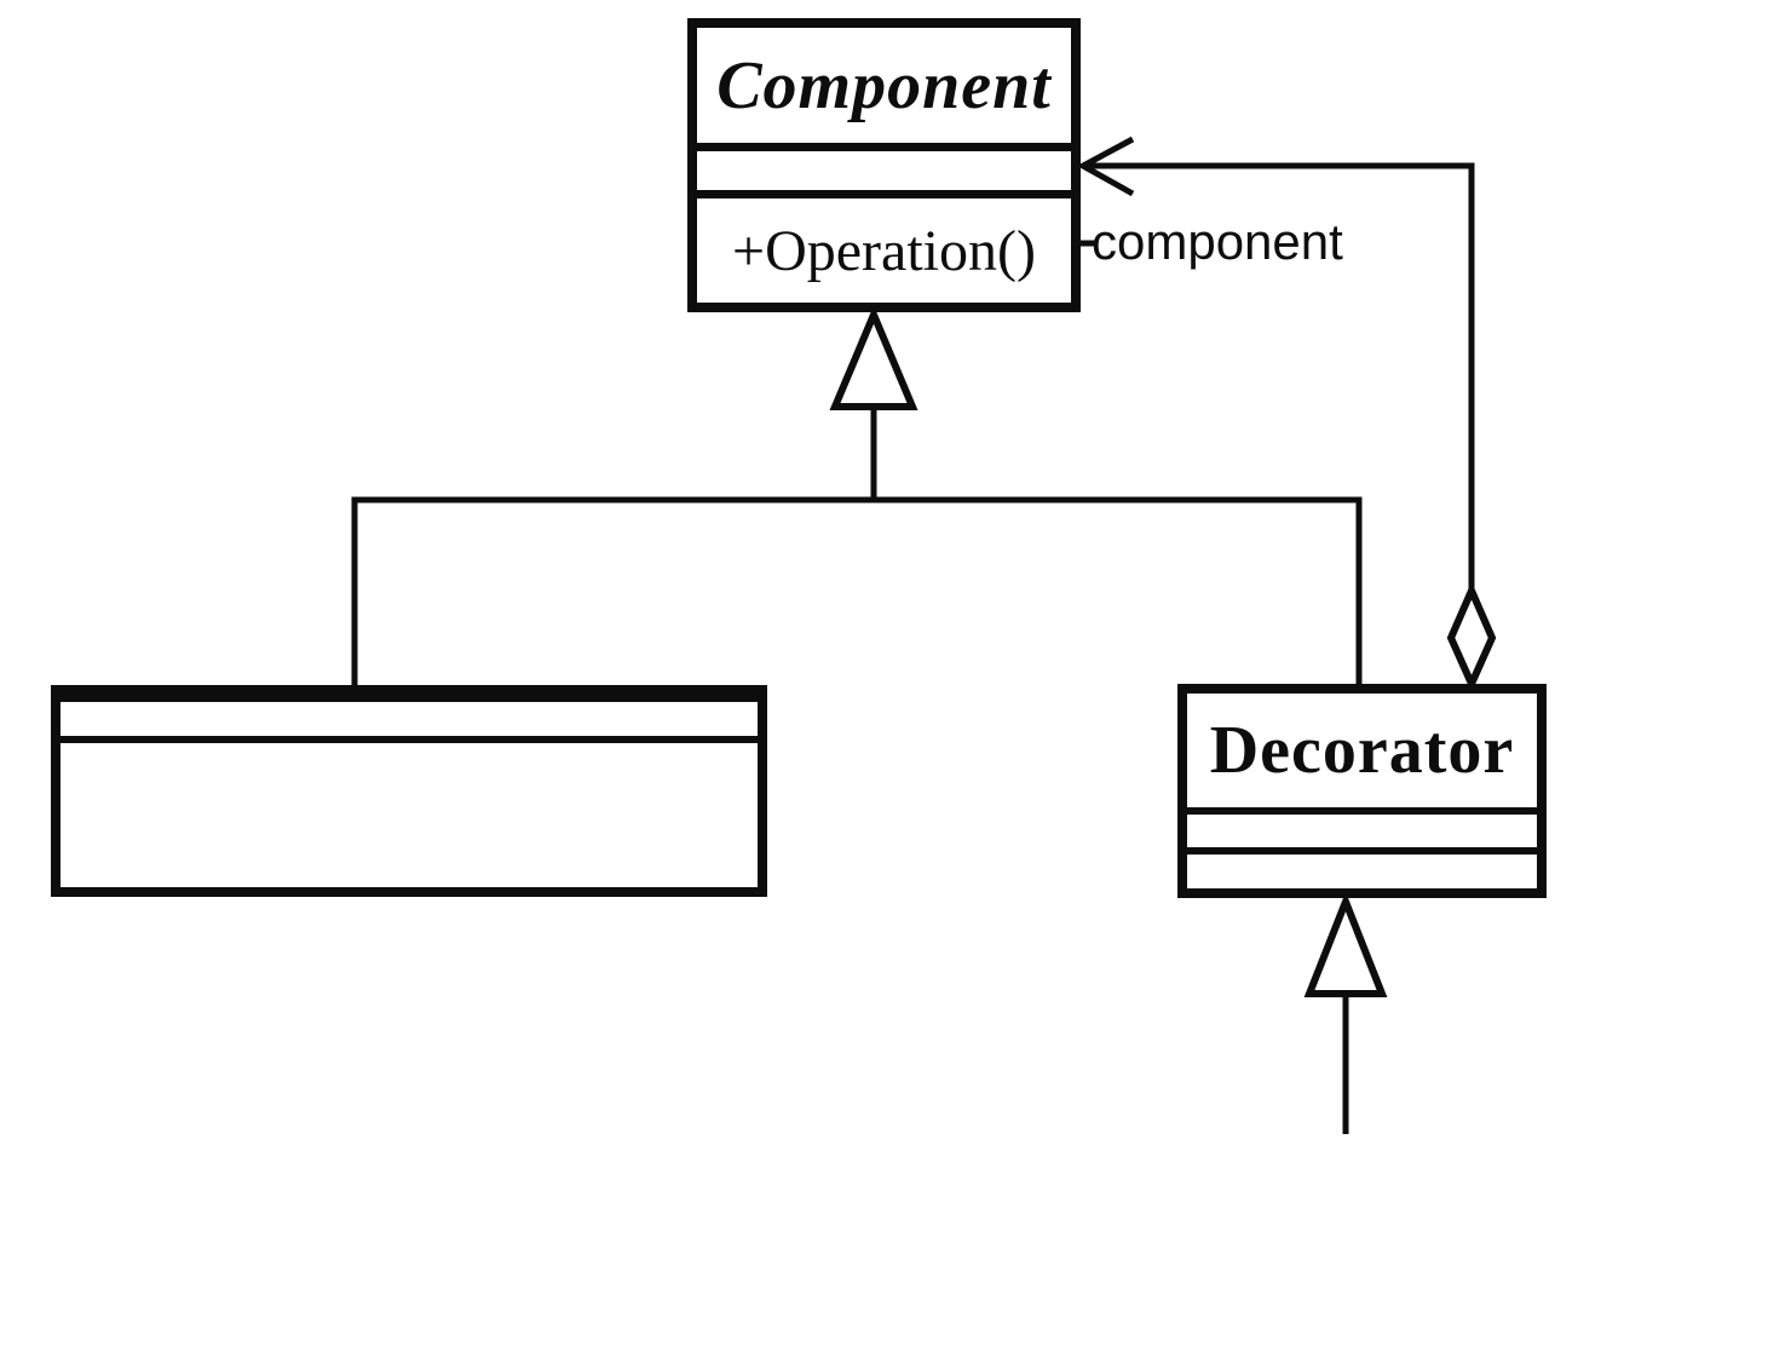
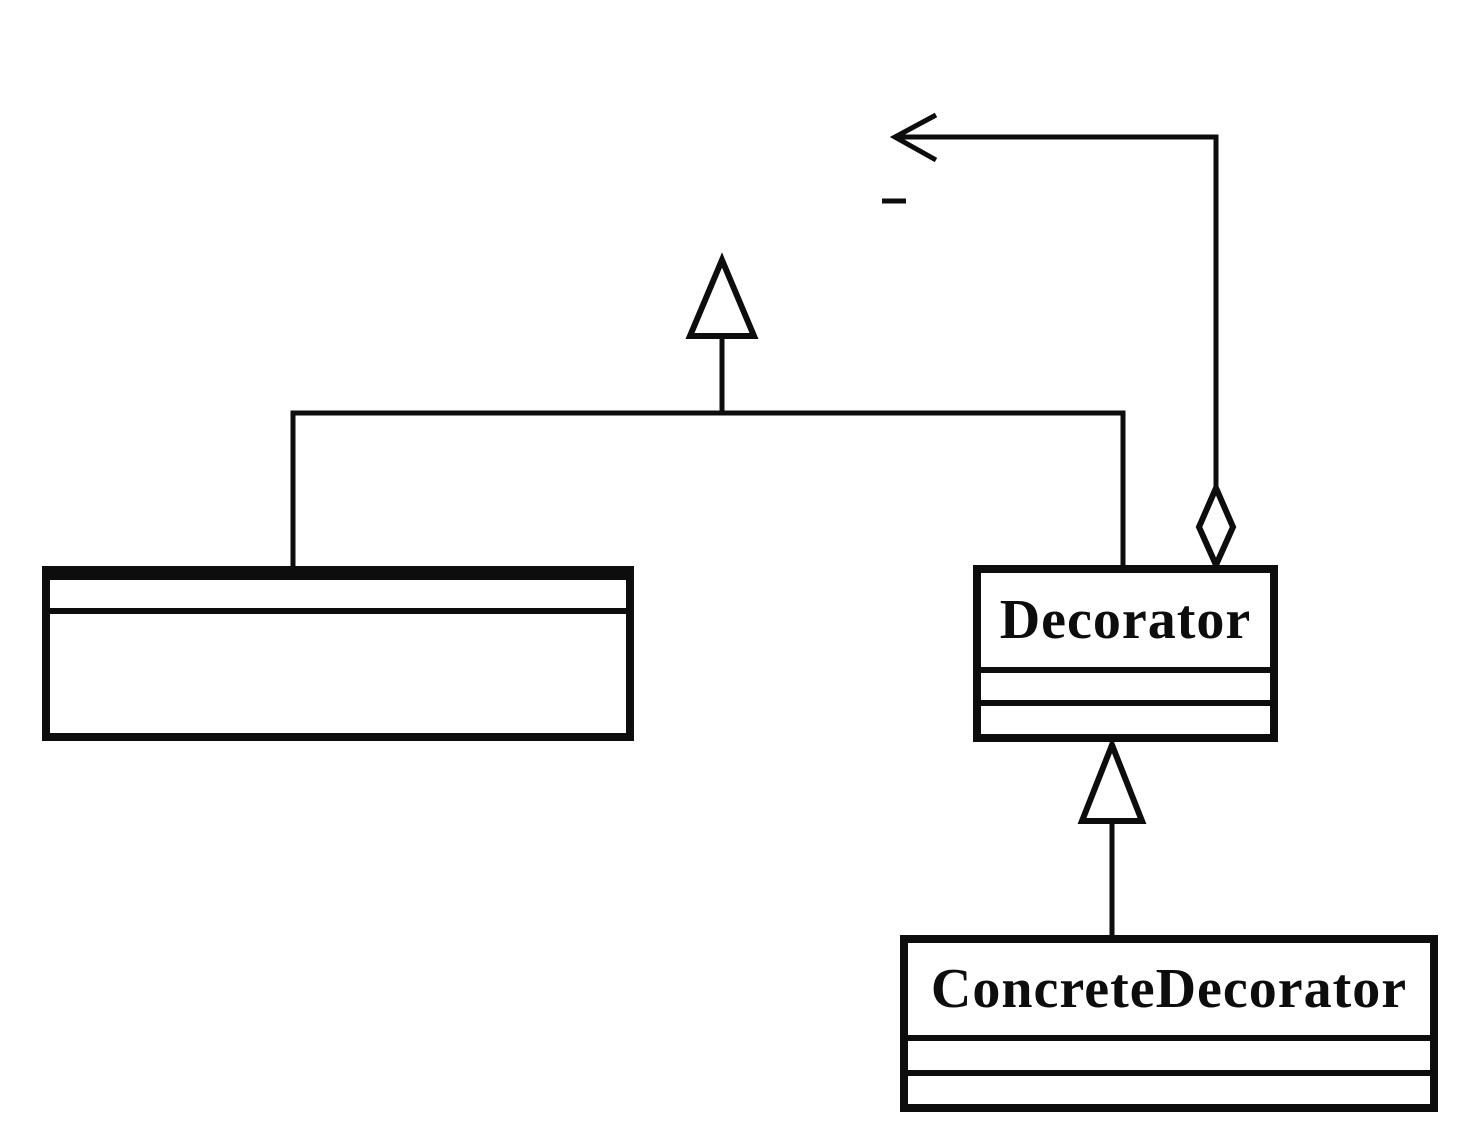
- Component
- +Operation()
- component
  Decorator
+ ConcreteDecorator
